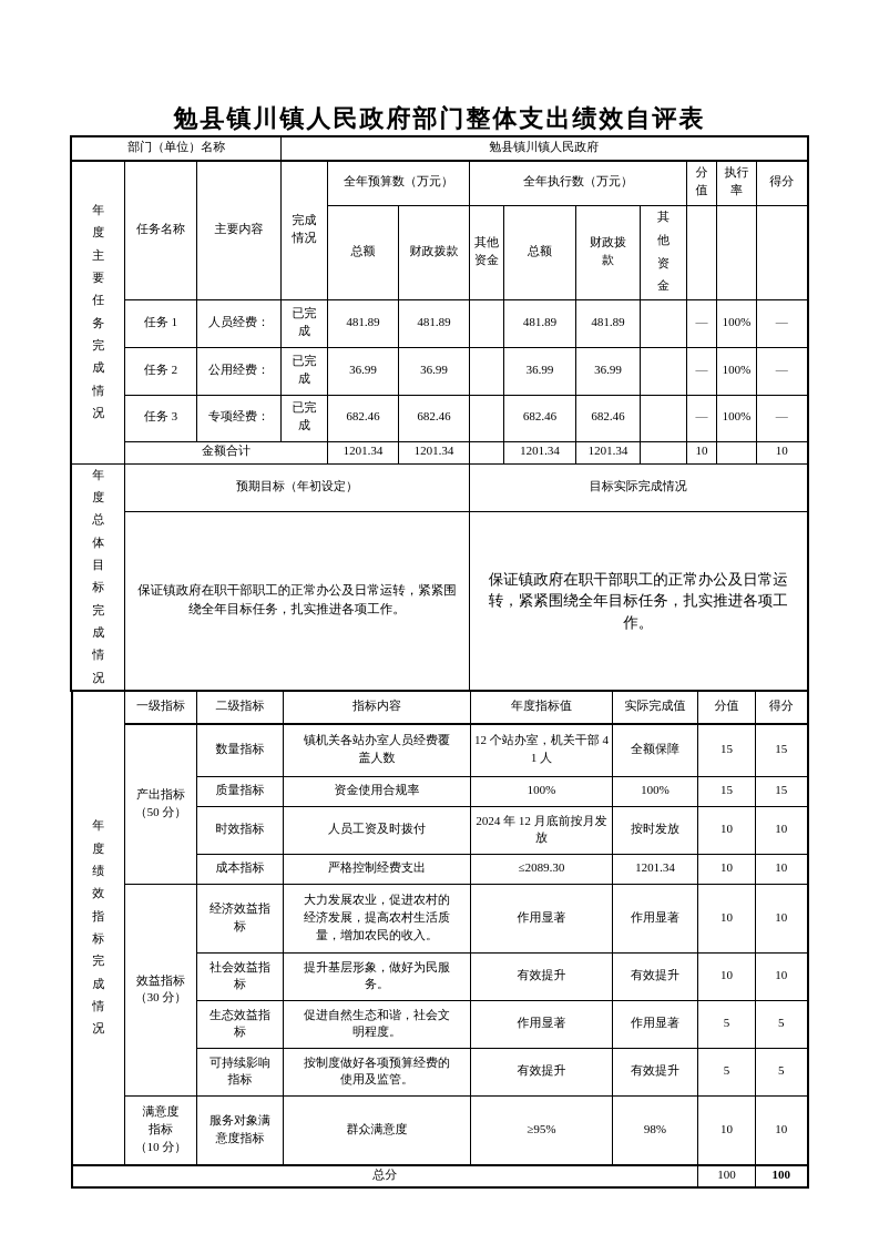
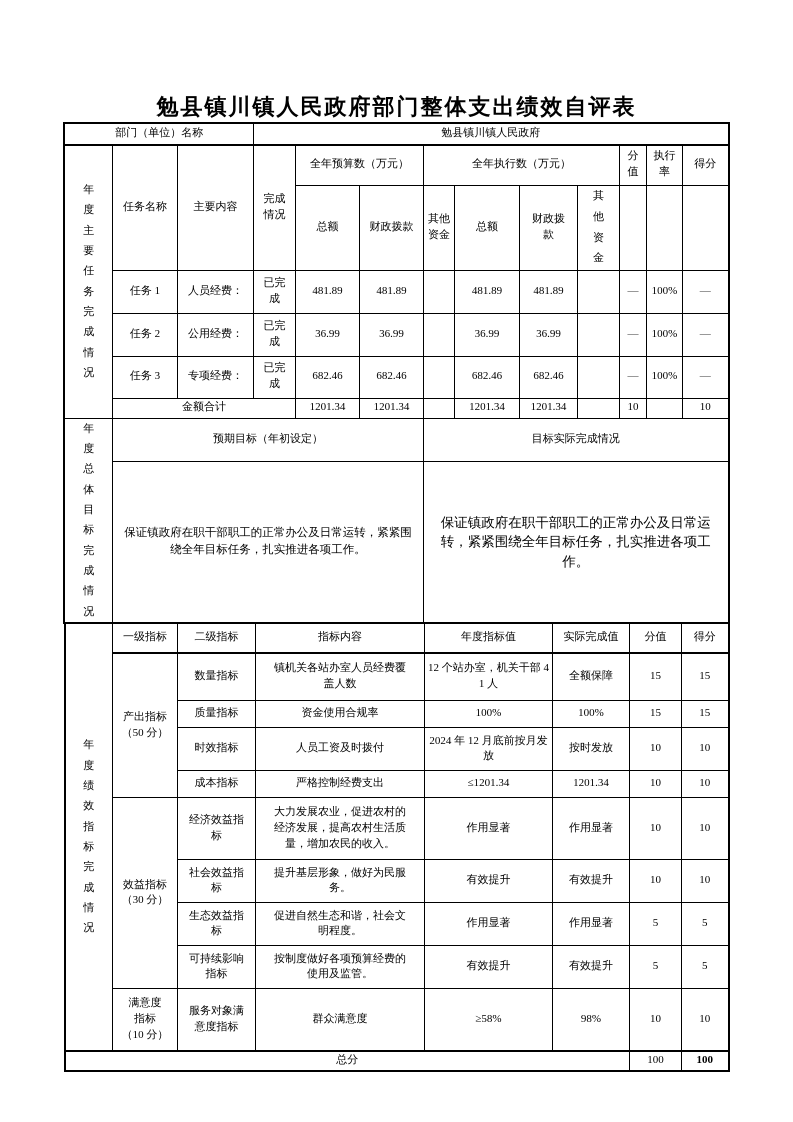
  勉县镇川镇人民政府部门整体支出绩效自评表
  部门（单位）名称	勉县镇川镇人民政府
  年度主要任务完成情况	任务名称	主要内容	完成情况	全年预算数（万元）	全年执行数（万元）	分值	执行率	得分
  总额	财政拨款	其他资金	总额	财政拨款	其他资金
  任务 1	人员经费：	已完成	481.89	481.89		481.89	481.89		—	100%	—
  任务 2	公用经费：	已完成	36.99	36.99		36.99	36.99		—	100%	—
  任务 3	专项经费：	已完成	682.46	682.46		682.46	682.46		—	100%	—
  金额合计	1201.34	1201.34		1201.34	1201.34		10		10
  年度总体目标完成情况	预期目标（年初设定）	目标实际完成情况
  保证镇政府在职干部职工的正常办公及日常运转，紧紧围绕全年目标任务，扎实推进各项工作。	保证镇政府在职干部职工的正常办公及日常运转，紧紧围绕全年目标任务，扎实推进各项工作。
  年度绩效指标完成情况	一级指标	二级指标	指标内容	年度指标值	实际完成值	分值	得分
  产出指标（50 分）	数量指标	镇机关各站办室人员经费覆盖人数	12 个站办室，机关干部 41 人	全额保障	15	15
  质量指标	资金使用合规率	100%	100%	15	15
  时效指标	人员工资及时拨付	2024 年 12 月底前按月发放	按时发放	10	10
- 成本指标	严格控制经费支出	≤2089.30	1201.34	10	10
+ 成本指标	严格控制经费支出	≤1201.34	1201.34	10	10
  效益指标（30 分）	经济效益指标	大力发展农业，促进农村的经济发展，提高农村生活质量，增加农民的收入。	作用显著	作用显著	10	10
  社会效益指标	提升基层形象，做好为民服务。	有效提升	有效提升	10	10
  生态效益指标	促进自然生态和谐，社会文明程度。	作用显著	作用显著	5	5
  可持续影响指标	按制度做好各项预算经费的使用及监管。	有效提升	有效提升	5	5
- 满意度 指标 （10 分）	服务对象满意度指标	群众满意度	≥95%	98%	10	10
+ 满意度 指标 （10 分）	服务对象满意度指标	群众满意度	≥58%	98%	10	10
  总分	100	100
